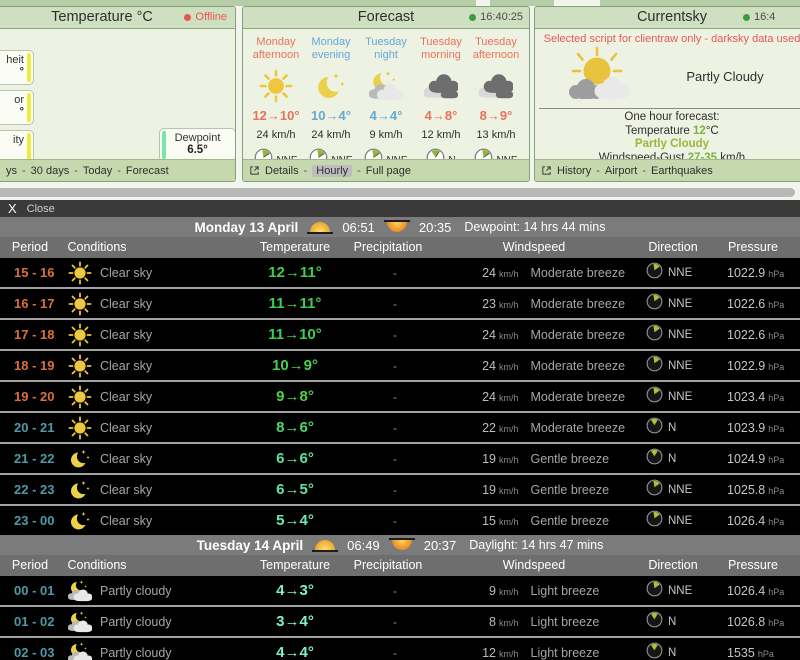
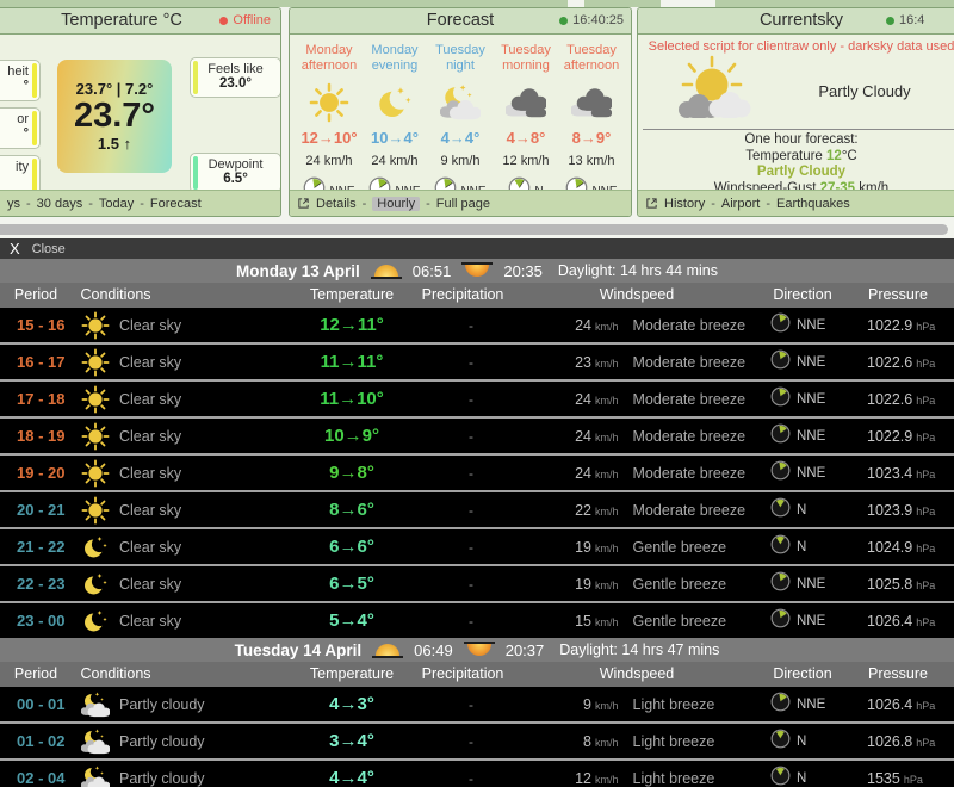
  Temperature °C
  Offline
  heit
  °
  or
  °
  ity
+ 23.7° | 7.2°
+ 23.7°
+ 1.5 ↑
+ Feels like
+ 23.0°
  Dewpoint
  6.5°
  ys
  -
  30 days
  -
  Today
  -
  Forecast
  Forecast
  16:40:25
  Monday
  afternoon
  12→10°
  24 km/h
  Monday
  evening
  10→4°
  24 km/h
  Tuesday
  night
  4→4°
  9 km/h
  Tuesday
  morning
  4→8°
  12 km/h
  Tuesday
  afternoon
  8→9°
  13 km/h
  Details
  -
  Hourly
  -
  Full page
  Currentsky
  16:4
  Selected script for clientraw only - darksky data used
  Partly Cloudy
  One hour forecast:
  Temperature 12°C
  Partly Cloudy
  Windspeed-Gust 27-35 km/h
  History
  -
  Airport
  -
  Earthquakes
  X
  Close
  Monday 13 April
  06:51
  20:35
- Dewpoint: 14 hrs 44 mins
+ Daylight: 14 hrs 44 mins
  Period
  Conditions
  Temperature
  Precipitation
  Windspeed
  Direction
  Pressure
  15 - 16
  Clear sky
  12→11°
  -
  24
  km/h
  Moderate breeze
  NNE
  1022.9
  hPa
  16 - 17
  Clear sky
  11→11°
  -
  23
  km/h
  Moderate breeze
  NNE
  1022.6
  hPa
  17 - 18
  Clear sky
  11→10°
  -
  24
  km/h
  Moderate breeze
  NNE
  1022.6
  hPa
  18 - 19
  Clear sky
  10→9°
  -
  24
  km/h
  Moderate breeze
  NNE
  1022.9
  hPa
  19 - 20
  Clear sky
  9→8°
  -
  24
  km/h
  Moderate breeze
  NNE
  1023.4
  hPa
  20 - 21
  Clear sky
  8→6°
  -
  22
  km/h
  Moderate breeze
  N
  1023.9
  hPa
  21 - 22
  Clear sky
  6→6°
  -
  19
  km/h
  Gentle breeze
  N
  1024.9
  hPa
  22 - 23
  Clear sky
  6→5°
  -
  19
  km/h
  Gentle breeze
  NNE
  1025.8
  hPa
  23 - 00
  Clear sky
  5→4°
  -
  15
  km/h
  Gentle breeze
  NNE
  1026.4
  hPa
  Tuesday 14 April
  06:49
  20:37
  Daylight: 14 hrs 47 mins
  Period
  Conditions
  Temperature
  Precipitation
  Windspeed
  Direction
  Pressure
  00 - 01
  Partly cloudy
  4→3°
  -
  9
  km/h
  Light breeze
  NNE
  1026.4
  hPa
  01 - 02
  Partly cloudy
  3→4°
  -
  8
  km/h
  Light breeze
  N
  1026.8
  hPa
- 02 - 03
+ 02 - 04
  Partly cloudy
  4→4°
  -
  12
  km/h
  Light breeze
  N
  1535
  hPa
